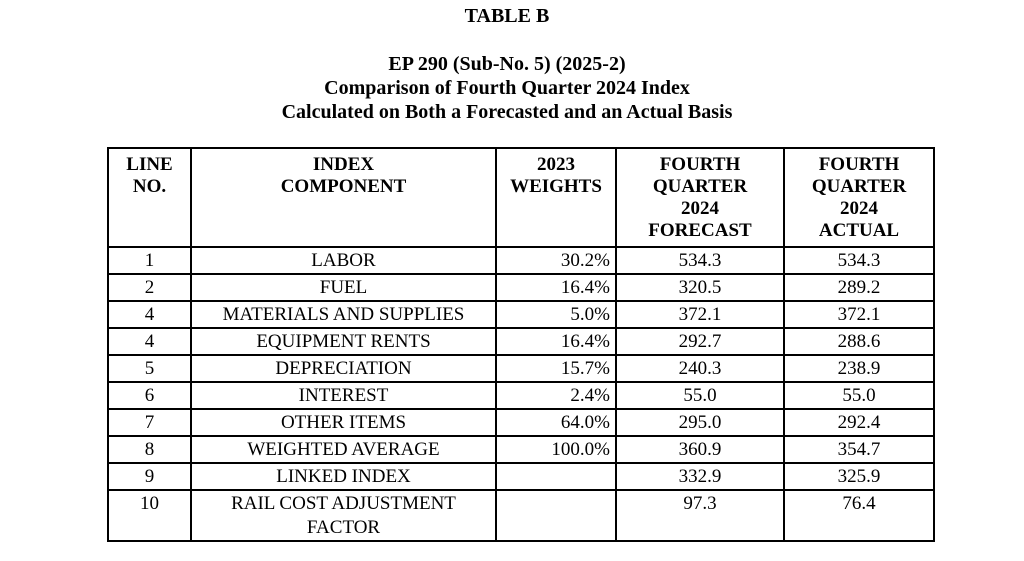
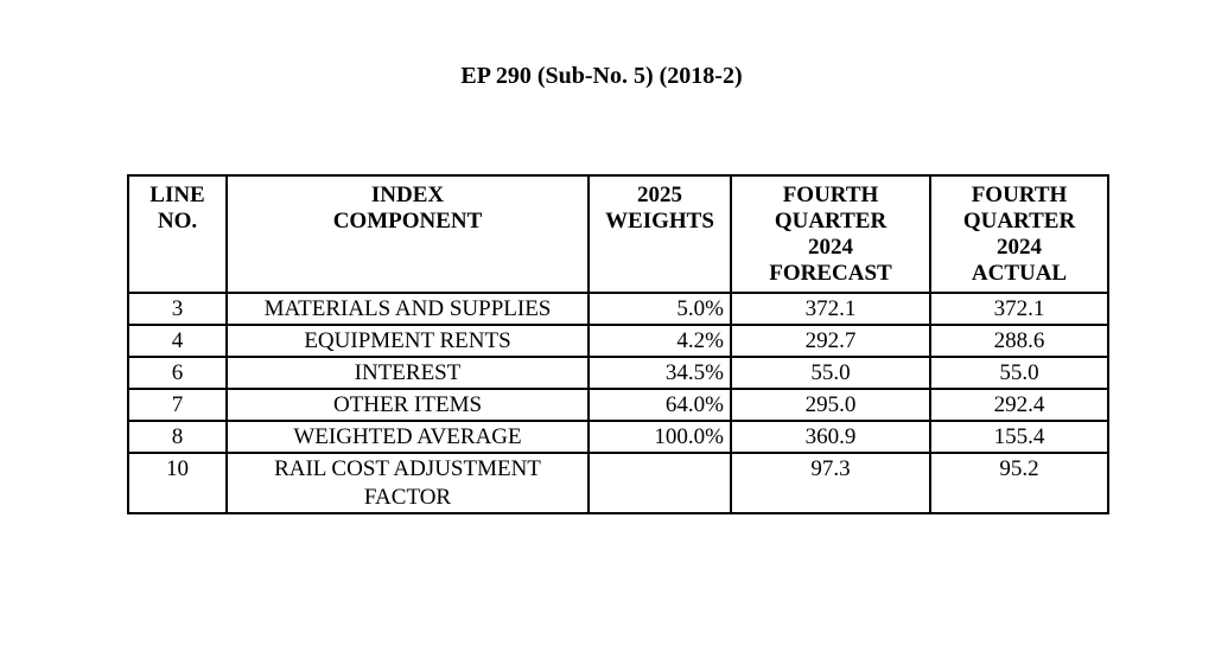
- TABLE B
- EP 290 (Sub-No. 5) (2025-2)
+ EP 290 (Sub-No. 5) (2018-2)
- Comparison of Fourth Quarter 2024 Index
- Calculated on Both a Forecasted and an Actual Basis
- LINE NO.	INDEX COMPONENT	2023 WEIGHTS	FOURTH QUARTER 2024 FORECAST	FOURTH QUARTER 2024 ACTUAL
+ LINE NO.	INDEX COMPONENT	2025 WEIGHTS	FOURTH QUARTER 2024 FORECAST	FOURTH QUARTER 2024 ACTUAL
- 1	LABOR	30.2%	534.3	534.3
- 2	FUEL	16.4%	320.5	289.2
- 4	MATERIALS AND SUPPLIES	5.0%	372.1	372.1
+ 3	MATERIALS AND SUPPLIES	5.0%	372.1	372.1
- 4	EQUIPMENT RENTS	16.4%	292.7	288.6
+ 4	EQUIPMENT RENTS	4.2%	292.7	288.6
- 5	DEPRECIATION	15.7%	240.3	238.9
- 6	INTEREST	2.4%	55.0	55.0
+ 6	INTEREST	34.5%	55.0	55.0
  7	OTHER ITEMS	64.0%	295.0	292.4
- 8	WEIGHTED AVERAGE	100.0%	360.9	354.7
+ 8	WEIGHTED AVERAGE	100.0%	360.9	155.4
- 9	LINKED INDEX		332.9	325.9
- 10	RAIL COST ADJUSTMENT FACTOR		97.3	76.4
+ 10	RAIL COST ADJUSTMENT FACTOR		97.3	95.2
